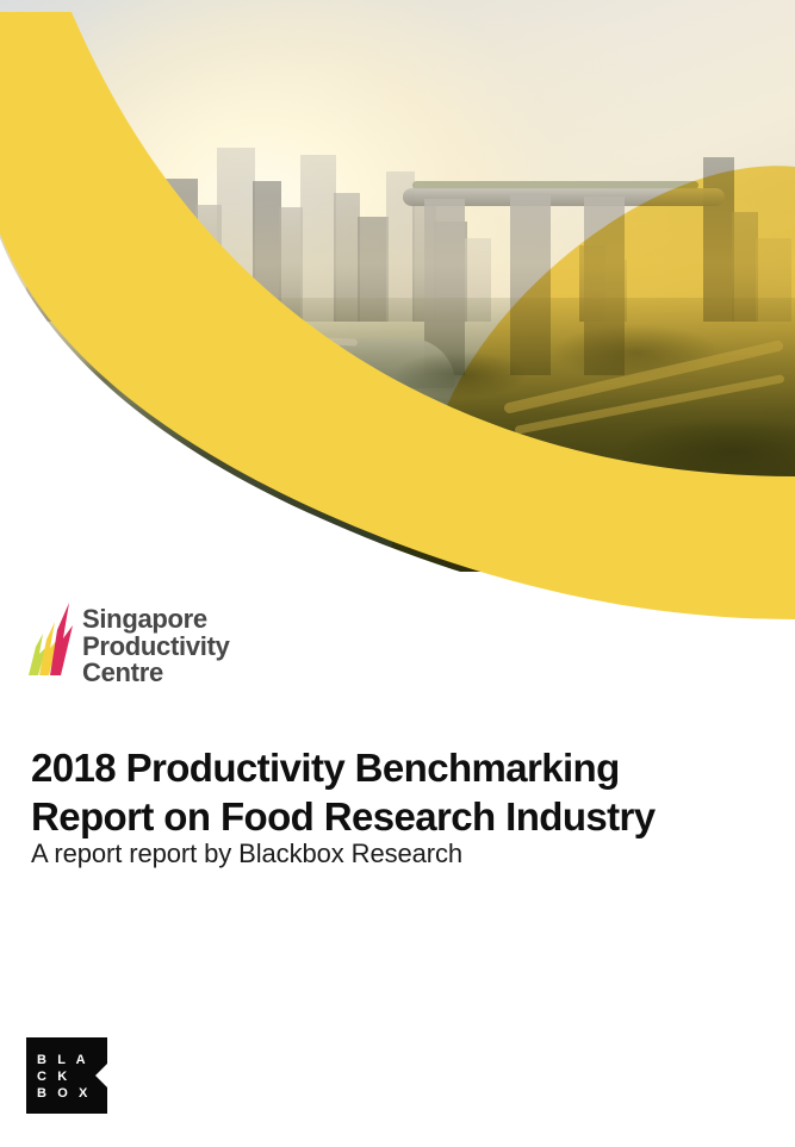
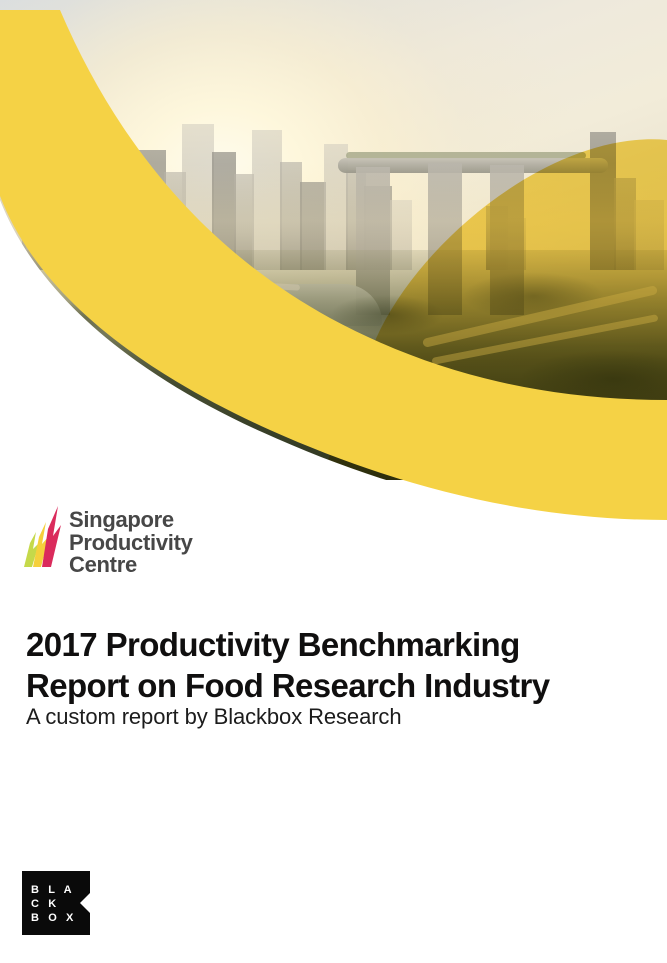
  Singapore
  Productivity
  Centre
- 2018 Productivity Benchmarking
+ 2017 Productivity Benchmarking
  Report on Food Research Industry
- A report report by Blackbox Research
+ A custom report by Blackbox Research
  B L A
  C K
  B O X
